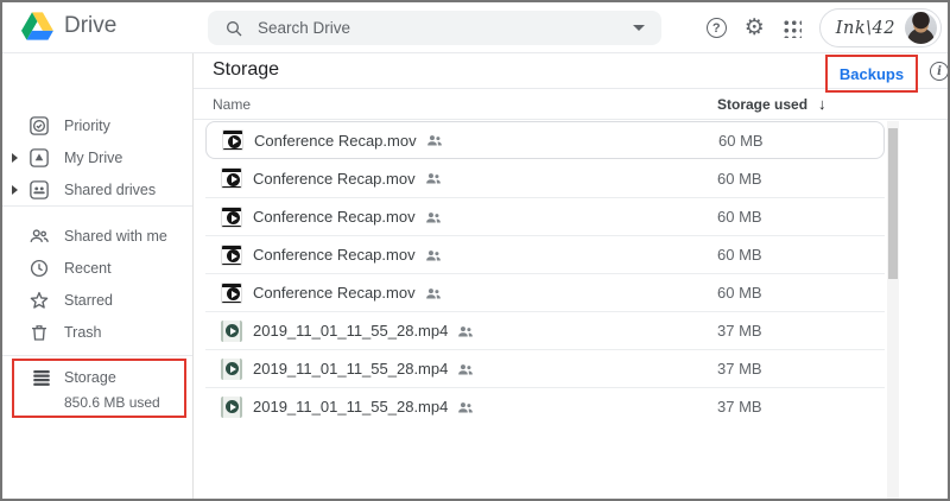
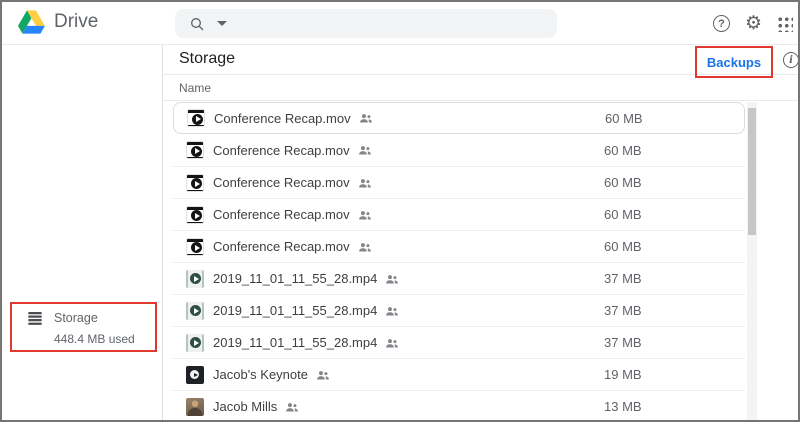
  Drive
- Search Drive
  ?
  ⚙
- Ink\42
- Priority
- My Drive
- Shared drives
- Shared with me
- Recent
- Starred
- Trash
  Storage
- 850.6 MB used
+ 448.4 MB used
  Storage
  Backups
  i
  Name
- Storage used
- ↓
  Conference Recap.mov
  60 MB
  Conference Recap.mov
  60 MB
  Conference Recap.mov
  60 MB
  Conference Recap.mov
  60 MB
  Conference Recap.mov
  60 MB
  2019_11_01_11_55_28.mp4
  37 MB
  2019_11_01_11_55_28.mp4
  37 MB
  2019_11_01_11_55_28.mp4
  37 MB
+ Jacob's Keynote
+ 19 MB
+ Jacob Mills
+ 13 MB
